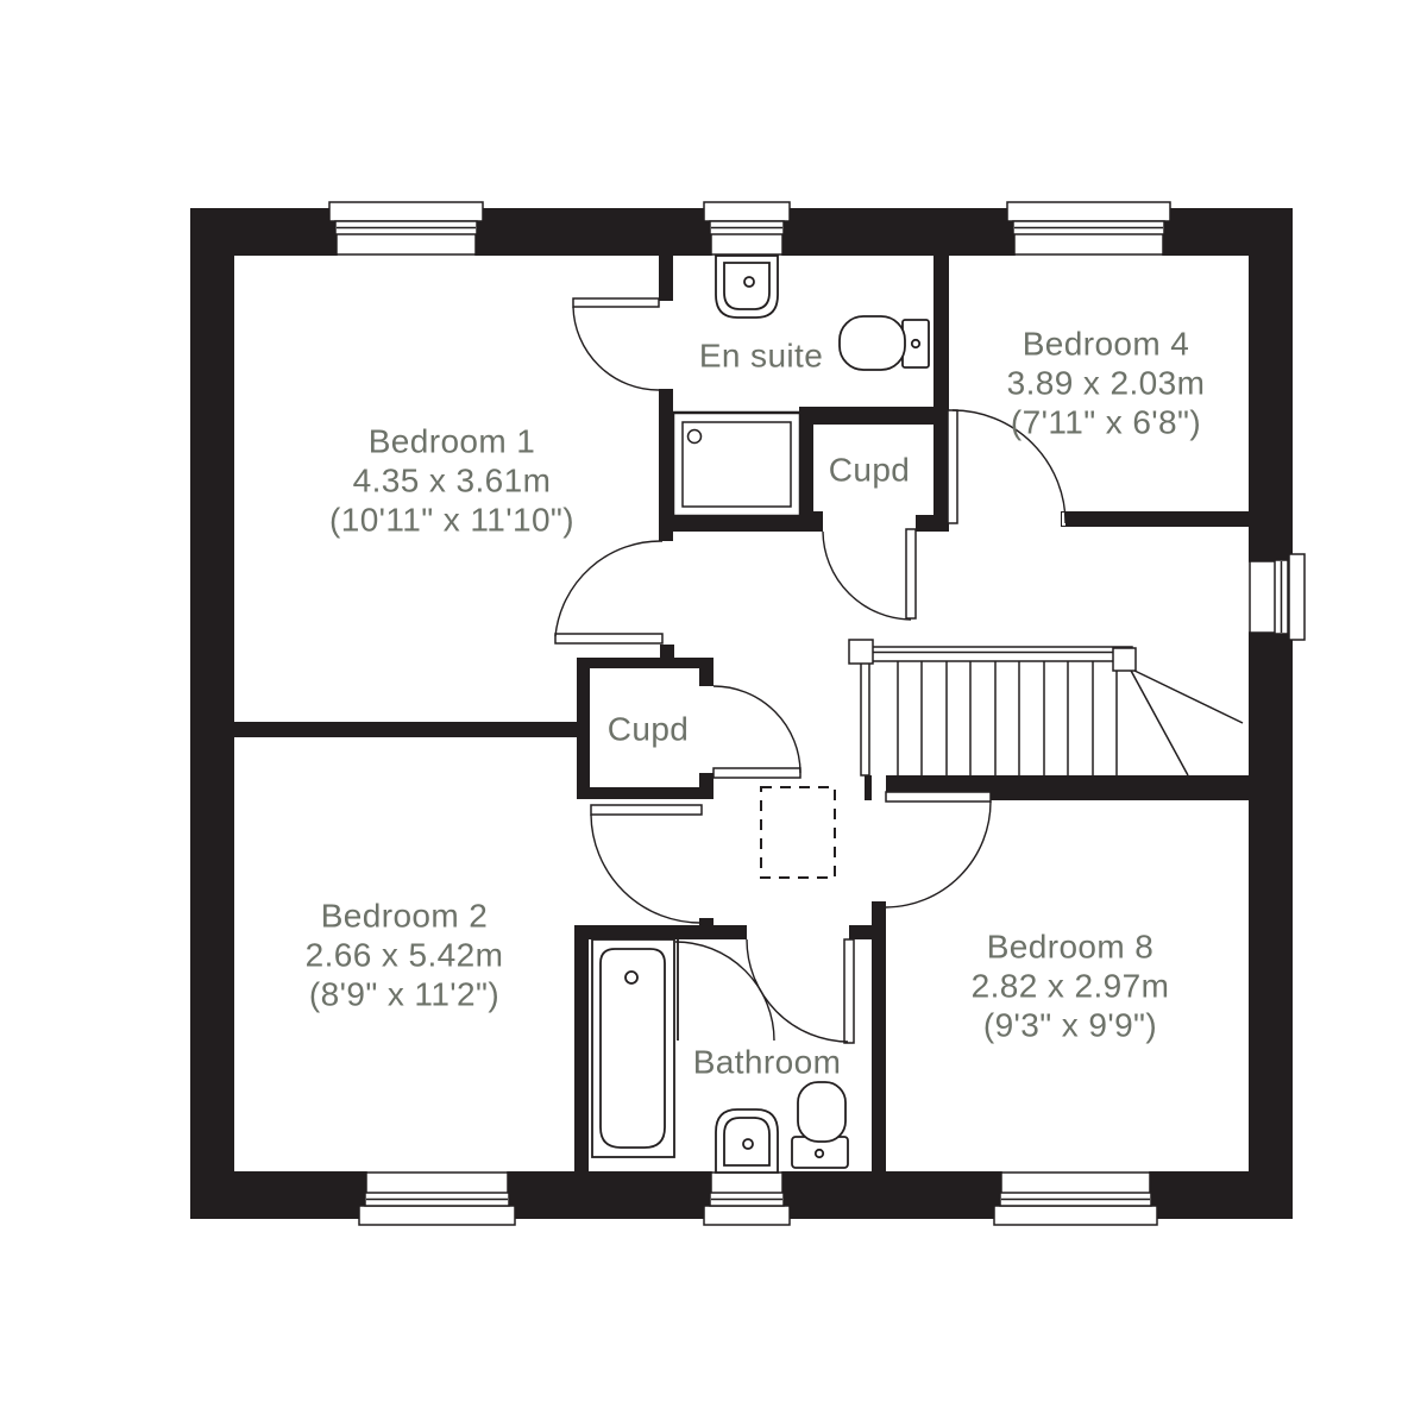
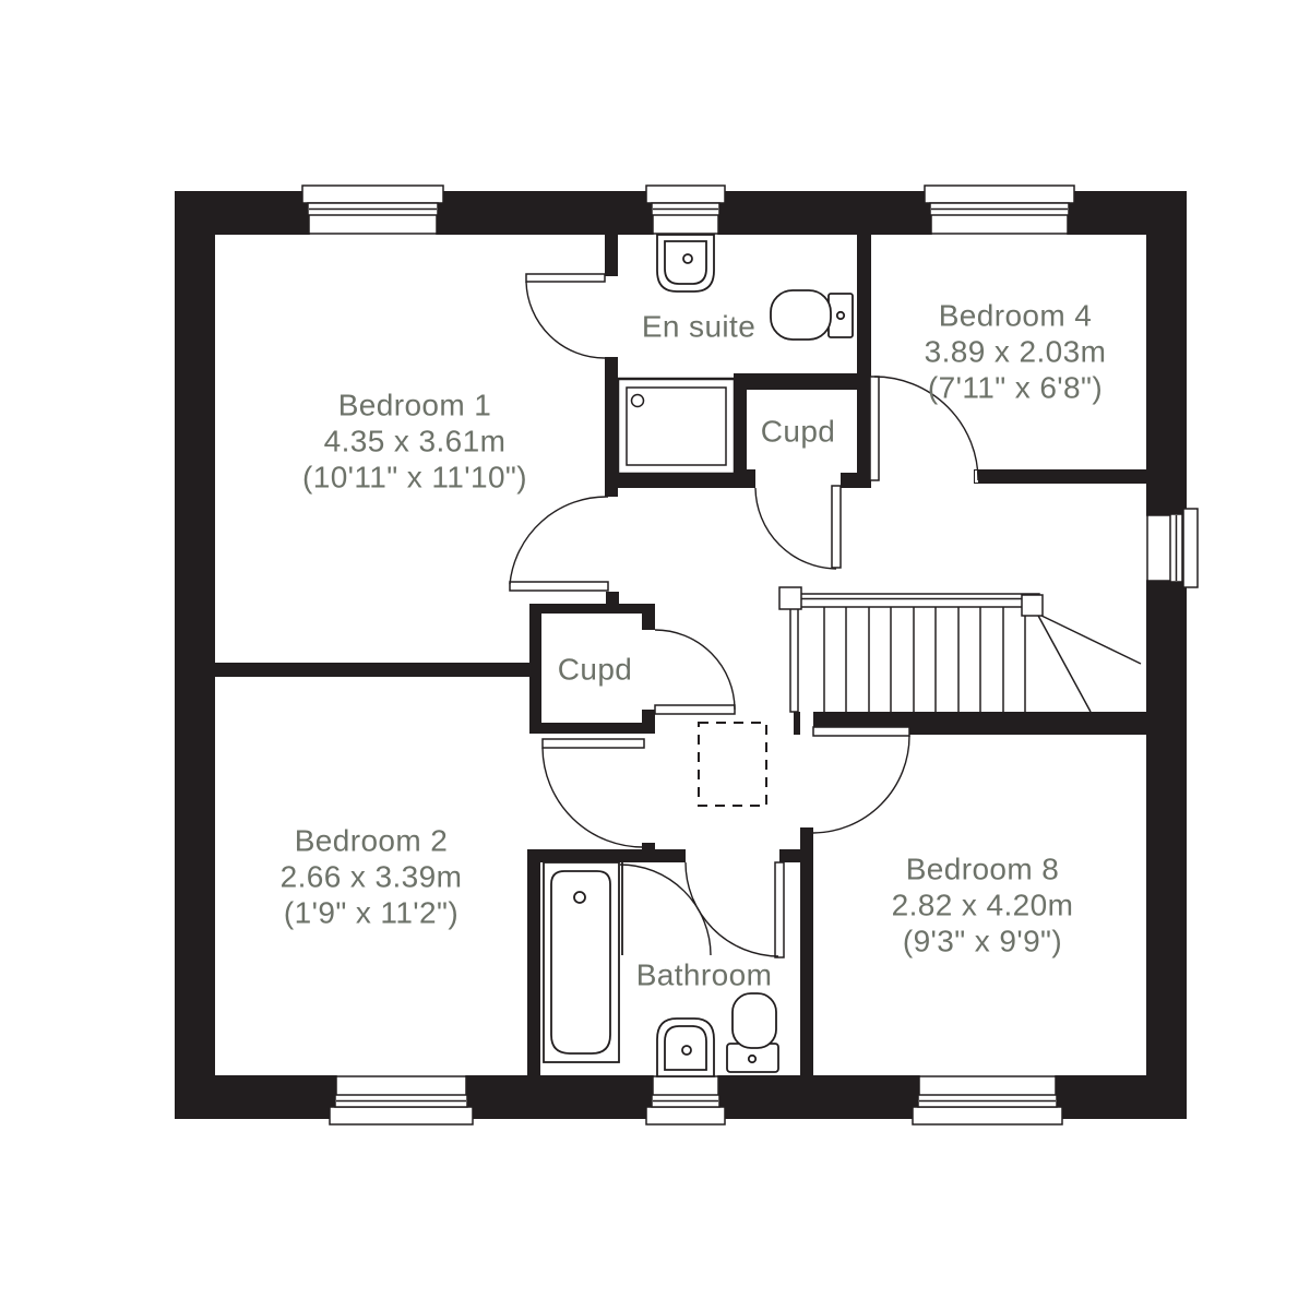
  Bedroom 1
  4.35 x 3.61m
  (10'11" x 11'10")
  En suite
  Bedroom 4
  3.89 x 2.03m
  (7'11" x 6'8")
  Cupd
  Cupd
  Bedroom 2
- 2.66 x 5.42m
+ 2.66 x 3.39m
- (8'9" x 11'2")
+ (1'9" x 11'2")
  Bedroom 8
- 2.82 x 2.97m
+ 2.82 x 4.20m
  (9'3" x 9'9")
  Bathroom
